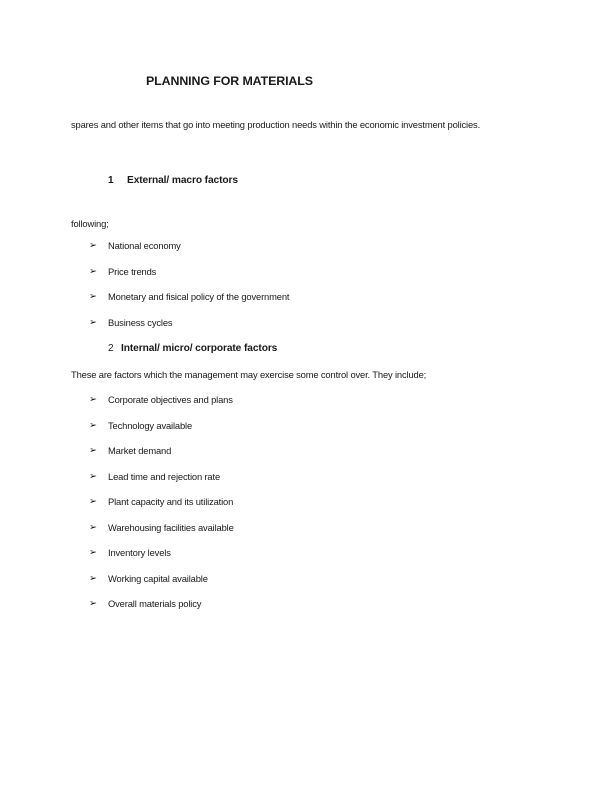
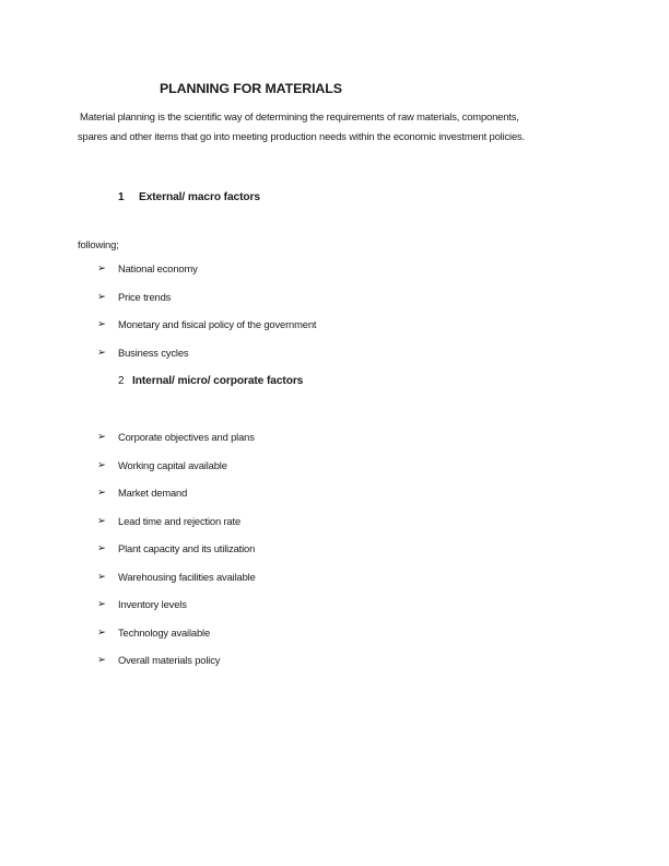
  PLANNING FOR MATERIALS
+ Material planning is the scientific way of determining the requirements of raw materials, components,
  spares and other items that go into meeting production needs within the economic investment policies.
  1
  External/ macro factors
  following;
  ➢
  National economy
  ➢
  Price trends
  ➢
  Monetary and fisical policy of the government
  ➢
  Business cycles
  2
  Internal/ micro/ corporate factors
- These are factors which the management may exercise some control over. They include;
  ➢
  Corporate objectives and plans
  ➢
- Technology available
+ Working capital available
  ➢
  Market demand
  ➢
  Lead time and rejection rate
  ➢
  Plant capacity and its utilization
  ➢
  Warehousing facilities available
  ➢
  Inventory levels
  ➢
- Working capital available
+ Technology available
  ➢
  Overall materials policy
